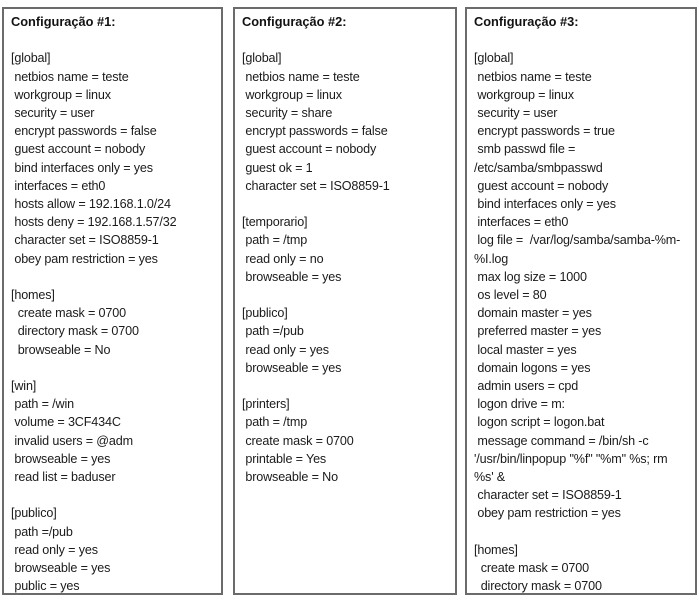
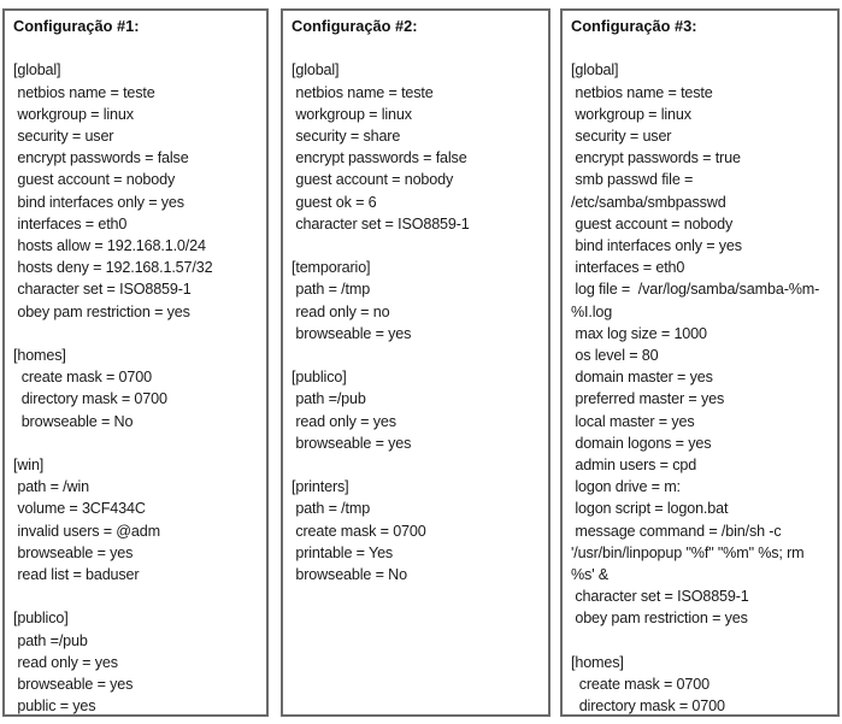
  Configuração #1:
  [global]
  netbios name = teste
  workgroup = linux
  security = user
  encrypt passwords = false
  guest account = nobody
  bind interfaces only = yes
  interfaces = eth0
  hosts allow = 192.168.1.0/24
  hosts deny = 192.168.1.57/32
  character set = ISO8859-1
  obey pam restriction = yes
  [homes]
  create mask = 0700
  directory mask = 0700
  browseable = No
  [win]
  path = /win
  volume = 3CF434C
  invalid users = @adm
  browseable = yes
  read list = baduser
  [publico]
  path =/pub
  read only = yes
  browseable = yes
  public = yes
  Configuração #2:
  [global]
  netbios name = teste
  workgroup = linux
  security = share
  encrypt passwords = false
  guest account = nobody
- guest ok = 1
+ guest ok = 6
  character set = ISO8859-1
  [temporario]
  path = /tmp
  read only = no
  browseable = yes
  [publico]
  path =/pub
  read only = yes
  browseable = yes
  [printers]
  path = /tmp
  create mask = 0700
  printable = Yes
  browseable = No
  Configuração #3:
  [global]
  netbios name = teste
  workgroup = linux
  security = user
  encrypt passwords = true
  smb passwd file =
  /etc/samba/smbpasswd
  guest account = nobody
  bind interfaces only = yes
  interfaces = eth0
  log file = /var/log/samba/samba-%m-
  %I.log
  max log size = 1000
  os level = 80
  domain master = yes
  preferred master = yes
  local master = yes
  domain logons = yes
  admin users = cpd
  logon drive = m:
  logon script = logon.bat
  message command = /bin/sh -c
  '/usr/bin/linpopup "%f" "%m" %s; rm
  %s' &
  character set = ISO8859-1
  obey pam restriction = yes
  [homes]
  create mask = 0700
  directory mask = 0700
